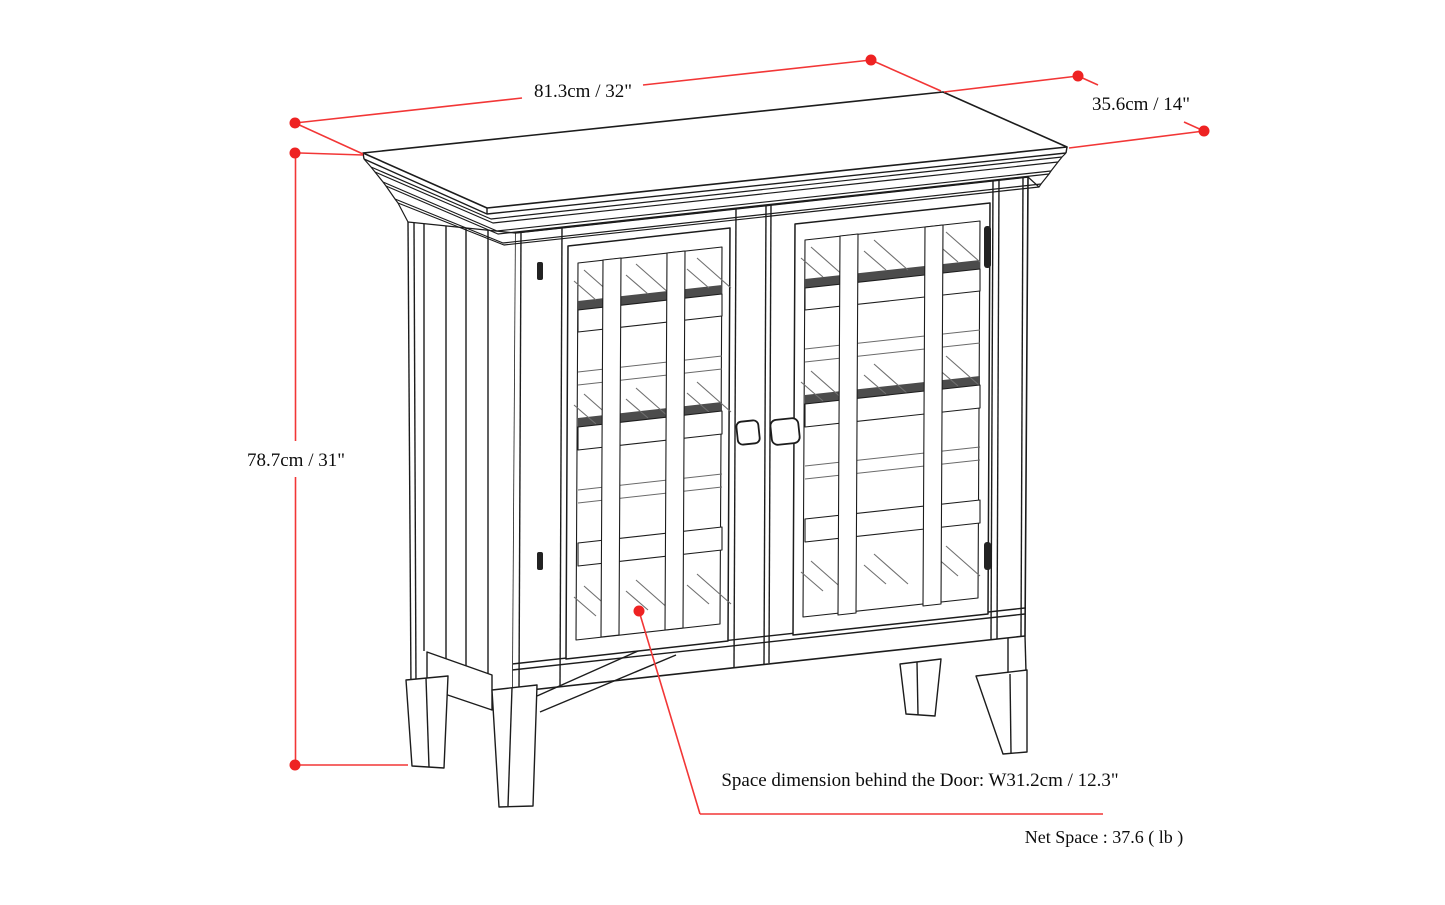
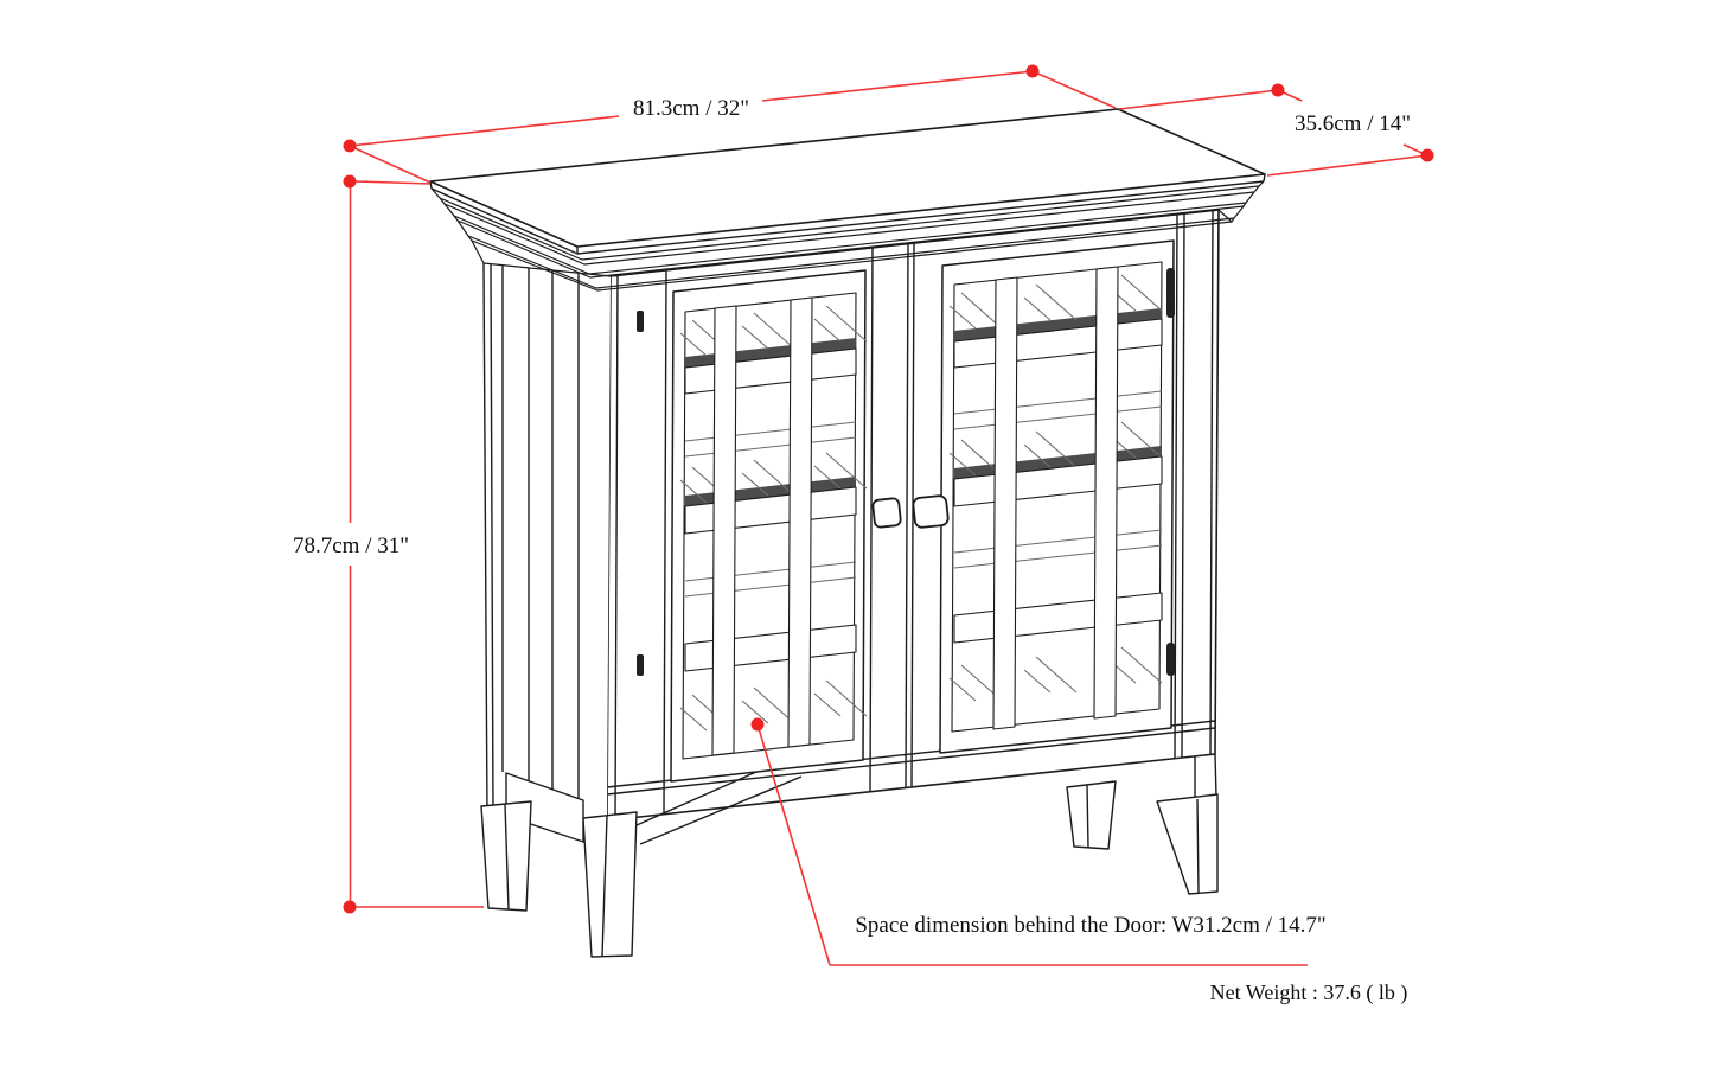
  81.3cm / 32"
  35.6cm / 14"
  78.7cm / 31"
- Space dimension behind the Door: W31.2cm / 12.3"
+ Space dimension behind the Door: W31.2cm / 14.7"
- Net Space : 37.6 ( lb )
+ Net Weight : 37.6 ( lb )
